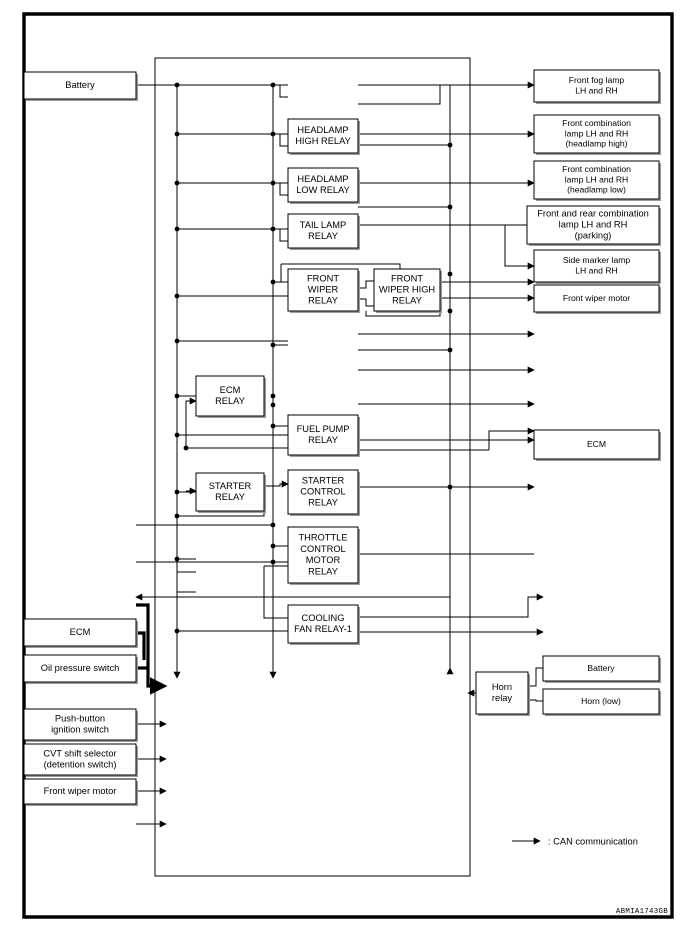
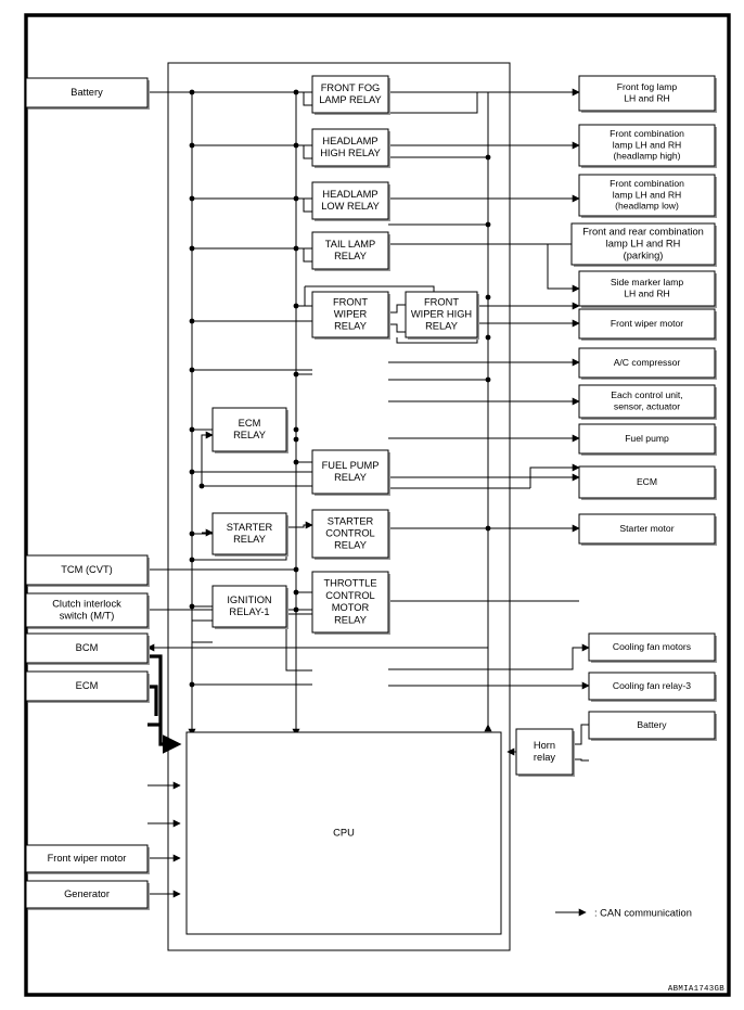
+ CPU
  Battery
+ FRONT FOG
+ LAMP RELAY
  HEADLAMP
  HIGH RELAY
  HEADLAMP
  LOW RELAY
  TAIL LAMP
  RELAY
  FRONT
  WIPER
  RELAY
  FRONT
  WIPER HIGH
  RELAY
  ECM
  RELAY
  FUEL PUMP
  RELAY
  STARTER
  RELAY
  STARTER
  CONTROL
  RELAY
+ IGNITION
+ RELAY-1
  THROTTLE
  CONTROL
  MOTOR
  RELAY
- COOLING
- FAN RELAY-1
  Front fog lamp
  LH and RH
  Front combination
  lamp LH and RH
  (headlamp high)
  Front combination
  lamp LH and RH
  (headlamp low)
  Front and rear combination
  lamp LH and RH
  (parking)
  Side marker lamp
  LH and RH
  Front wiper motor
+ A/C compressor
+ Each control unit,
+ sensor, actuator
+ Fuel pump
  ECM
+ Starter motor
+ Cooling fan motors
+ Cooling fan relay-3
  Battery
- Horn (low)
  Horn
  relay
+ TCM (CVT)
+ Clutch interlock
+ switch (M/T)
+ BCM
  ECM
- Oil pressure switch
- Push-button
- ignition switch
- CVT shift selector
- (detention switch)
  Front wiper motor
+ Generator
  : CAN communication
  ABMIA1743GB
